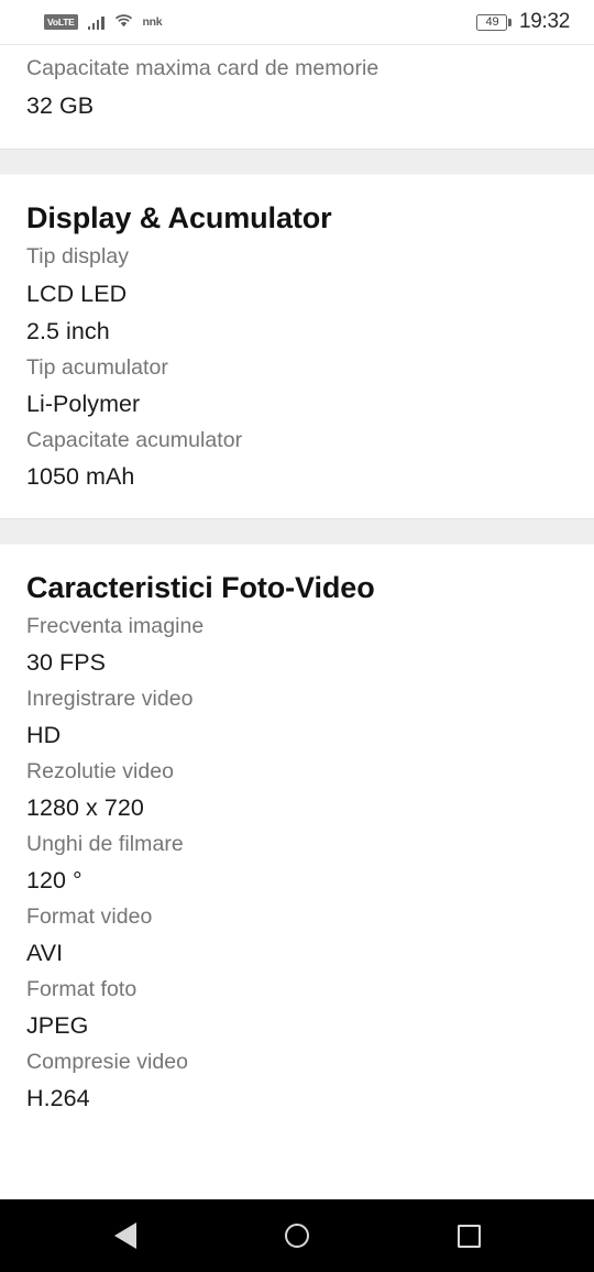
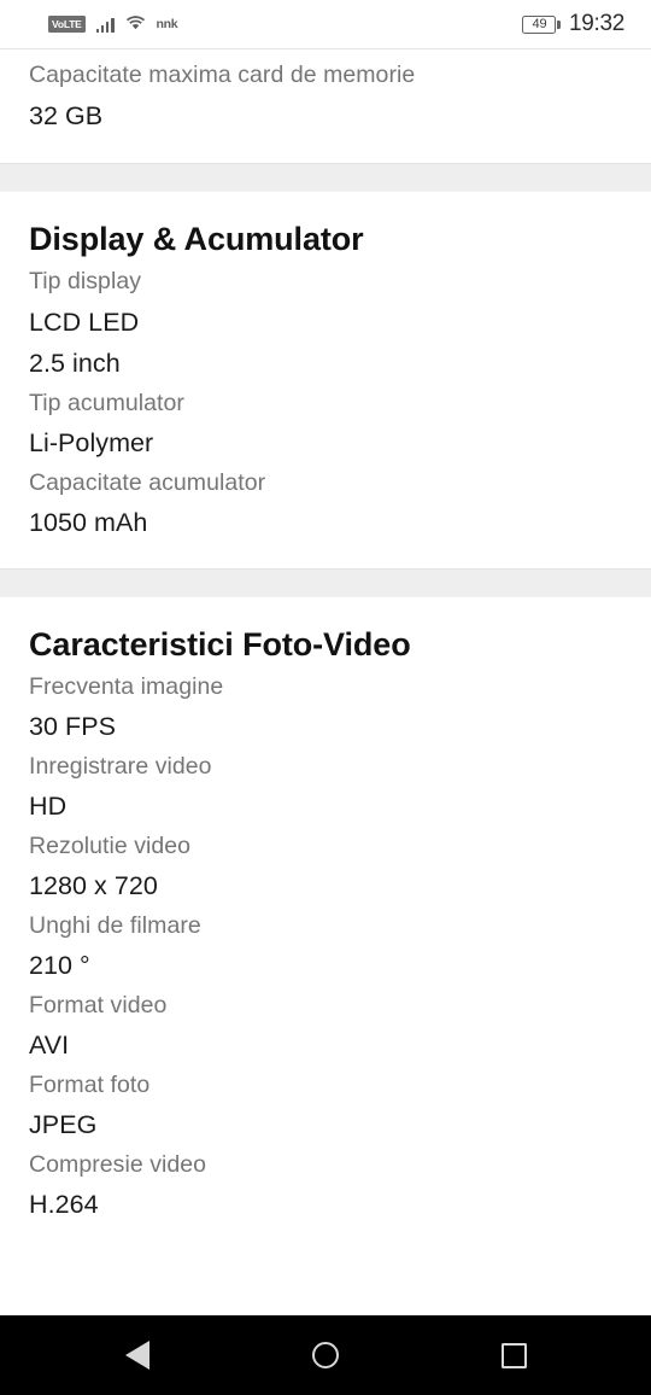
  VoLTE
  nnk
  49
  19:32
  Capacitate maxima card de memorie
  32 GB
  Display & Acumulator
  Tip display
  LCD LED
  2.5 inch
  Tip acumulator
  Li-Polymer
  Capacitate acumulator
  1050 mAh
  Caracteristici Foto-Video
  Frecventa imagine
  30 FPS
  Inregistrare video
  HD
  Rezolutie video
  1280 x 720
  Unghi de filmare
- 120 °
+ 210 °
  Format video
  AVI
  Format foto
  JPEG
  Compresie video
  H.264
